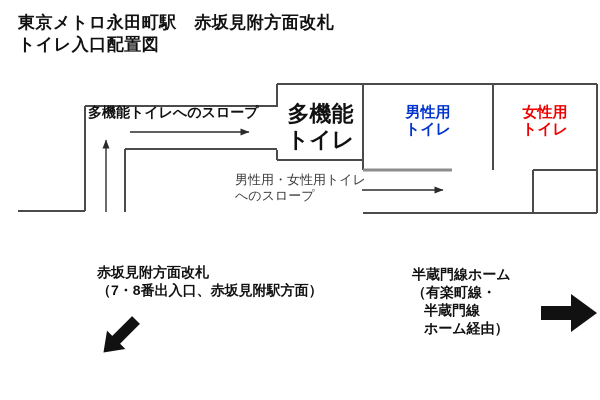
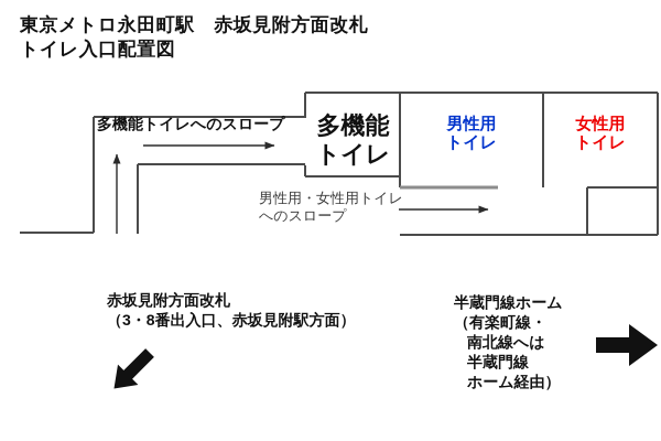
  東京メトロ永田町駅 赤坂見附方面改札
  トイレ入口配置図
  多機能
  トイレ
  男性用
  トイレ
  女性用
  トイレ
  多機能トイレへのスロープ
  男性用・女性用トイレ
  へのスロープ
  赤坂見附方面改札
- （7・8番出入口、赤坂見附駅方面）
+ （3・8番出入口、赤坂見附駅方面）
  半蔵門線ホーム
  （有楽町線・
+ 南北線へは
  半蔵門線
  ホーム経由）
